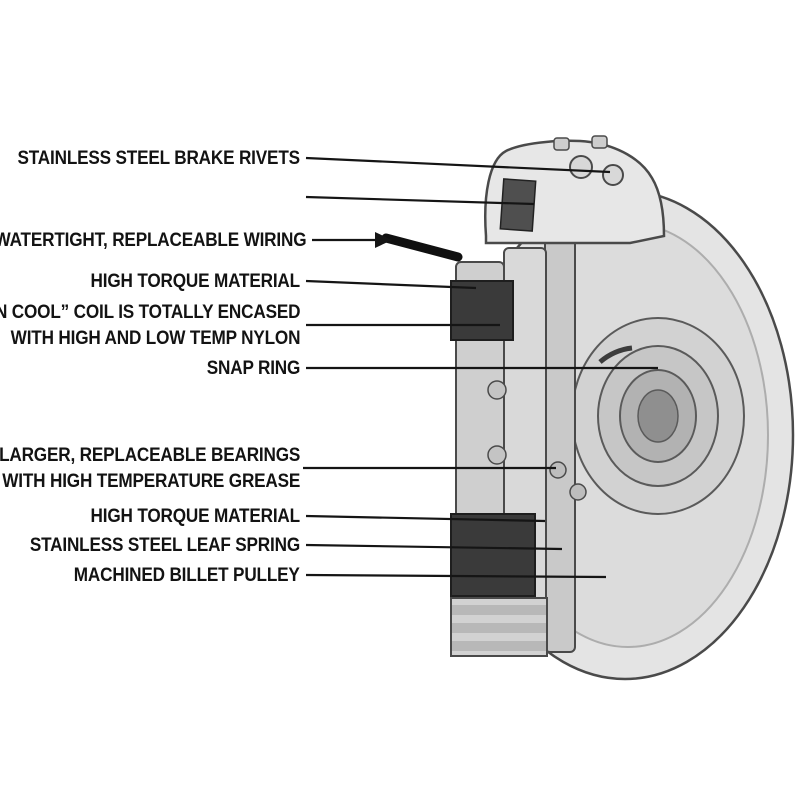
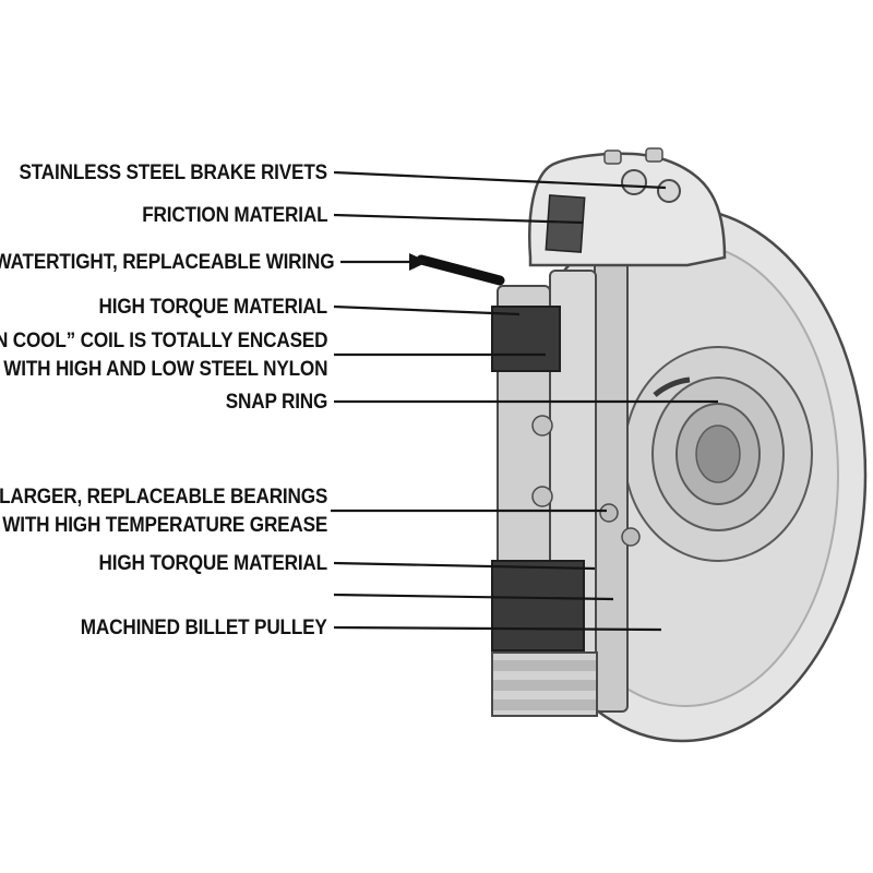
  STAINLESS STEEL BRAKE RIVETS
+ FRICTION MATERIAL
  WATERTIGHT, REPLACEABLE WIRING
  HIGH TORQUE MATERIAL
  N COOL” COIL IS TOTALLY ENCASED
- WITH HIGH AND LOW TEMP NYLON
+ WITH HIGH AND LOW STEEL NYLON
  SNAP RING
  LARGER, REPLACEABLE BEARINGS
  WITH HIGH TEMPERATURE GREASE
  HIGH TORQUE MATERIAL
- STAINLESS STEEL LEAF SPRING
  MACHINED BILLET PULLEY
